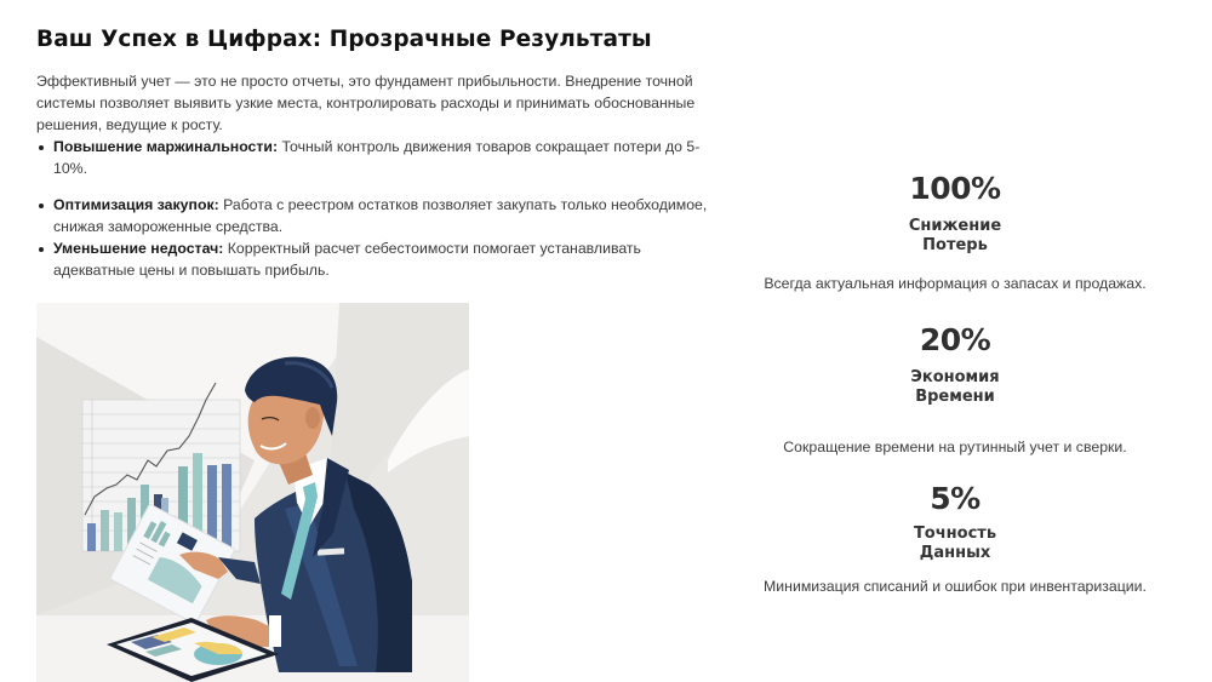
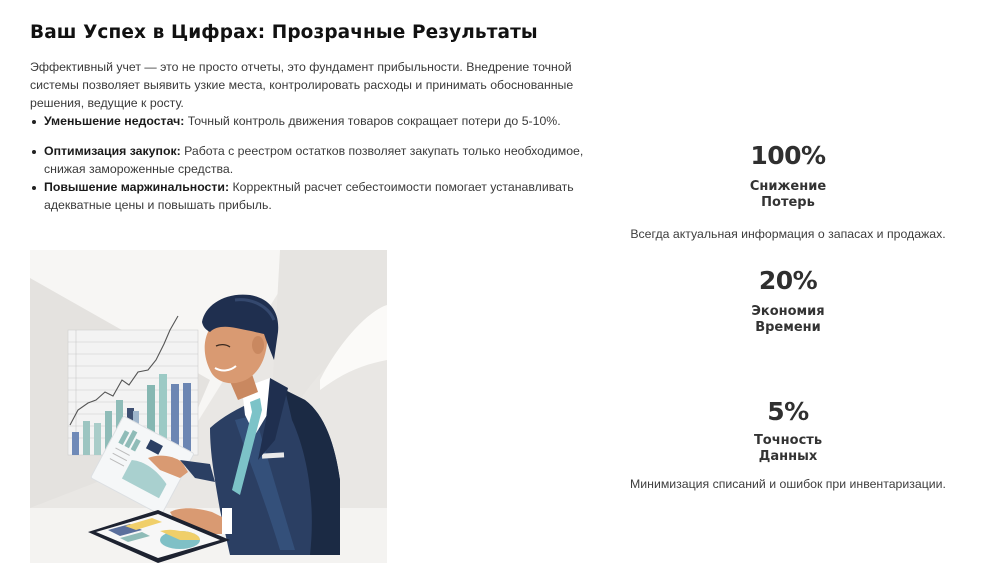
  Ваш Успех в Цифрах: Прозрачные Результаты
  Эффективный учет — это не просто отчеты, это фундамент прибыльности. Внедрение точной системы позволяет выявить узкие места, контролировать расходы и принимать обоснованные решения, ведущие к росту.
- Повышение маржинальности: Точный контроль движения товаров сокращает потери до 5-10%.
+ Уменьшение недостач: Точный контроль движения товаров сокращает потери до 5-10%.
  Оптимизация закупок: Работа с реестром остатков позволяет закупать только необходимое, снижая замороженные средства.
- Уменьшение недостач: Корректный расчет себестоимости помогает устанавливать адекватные цены и повышать прибыль.
+ Повышение маржинальности: Корректный расчет себестоимости помогает устанавливать адекватные цены и повышать прибыль.
  100%
  Снижение Потерь
  Всегда актуальная информация о запасах и продажах.
  20%
  Экономия Времени
- Сокращение времени на рутинный учет и сверки.
  5%
  Точность Данных
  Минимизация списаний и ошибок при инвентаризации.
